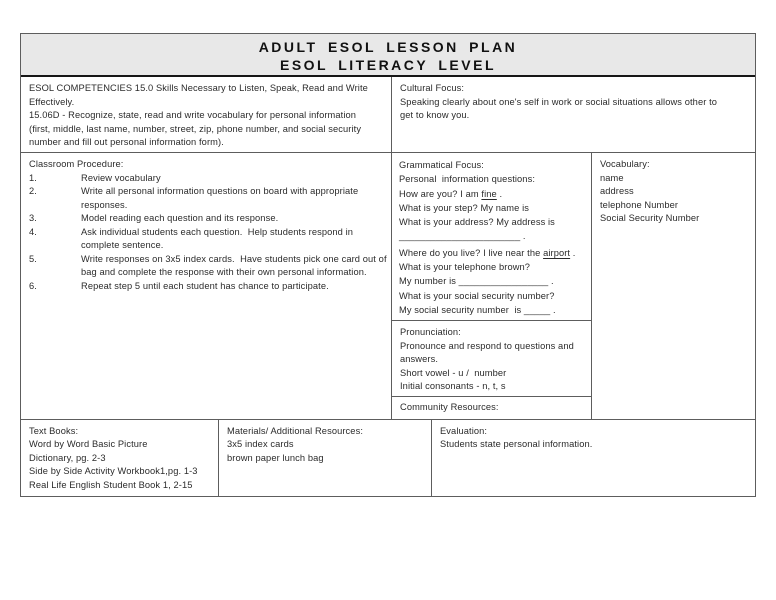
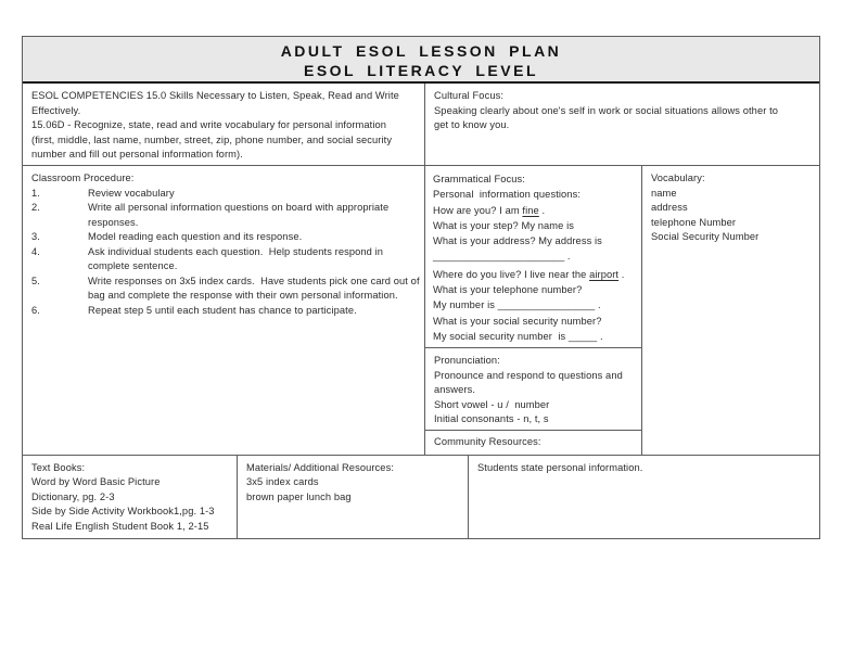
  ADULT ESOL LESSON PLAN
  ESOL LITERACY LEVEL
  ESOL COMPETENCIES 15.0 Skills Necessary to Listen, Speak, Read and Write
  Effectively.
  15.06D - Recognize, state, read and write vocabulary for personal information
  (first, middle, last name, number, street, zip, phone number, and social security
  number and fill out personal information form).
  Cultural Focus:
  Speaking clearly about one's self in work or social situations allows other to
  get to know you.
  Classroom Procedure:
  1.
  Review vocabulary
  2.
  Write all personal information questions on board with appropriate
  responses.
  3.
  Model reading each question and its response.
  4.
  Ask individual students each question. Help students respond in
  complete sentence.
  5.
  Write responses on 3x5 index cards. Have students pick one card out of
  bag and complete the response with their own personal information.
  6.
  Repeat step 5 until each student has chance to participate.
  Grammatical Focus:
  Personal information questions:
  How are you? I am fine .
  What is your step? My name is
  What is your address? My address is
  _______________________ .
  Where do you live? I live near the airport .
- What is your telephone brown?
+ What is your telephone number?
  My number is _________________ .
  What is your social security number?
  My social security number is _____ .
  Pronunciation:
  Pronounce and respond to questions and
  answers.
  Short vowel - u / number
  Initial consonants - n, t, s
  Community Resources:
  Vocabulary:
  name
  address
  telephone Number
  Social Security Number
  Text Books:
  Word by Word Basic Picture
  Dictionary, pg. 2-3
  Side by Side Activity Workbook1,pg. 1-3
  Real Life English Student Book 1, 2-15
  Materials/ Additional Resources:
  3x5 index cards
  brown paper lunch bag
- Evaluation:
  Students state personal information.
